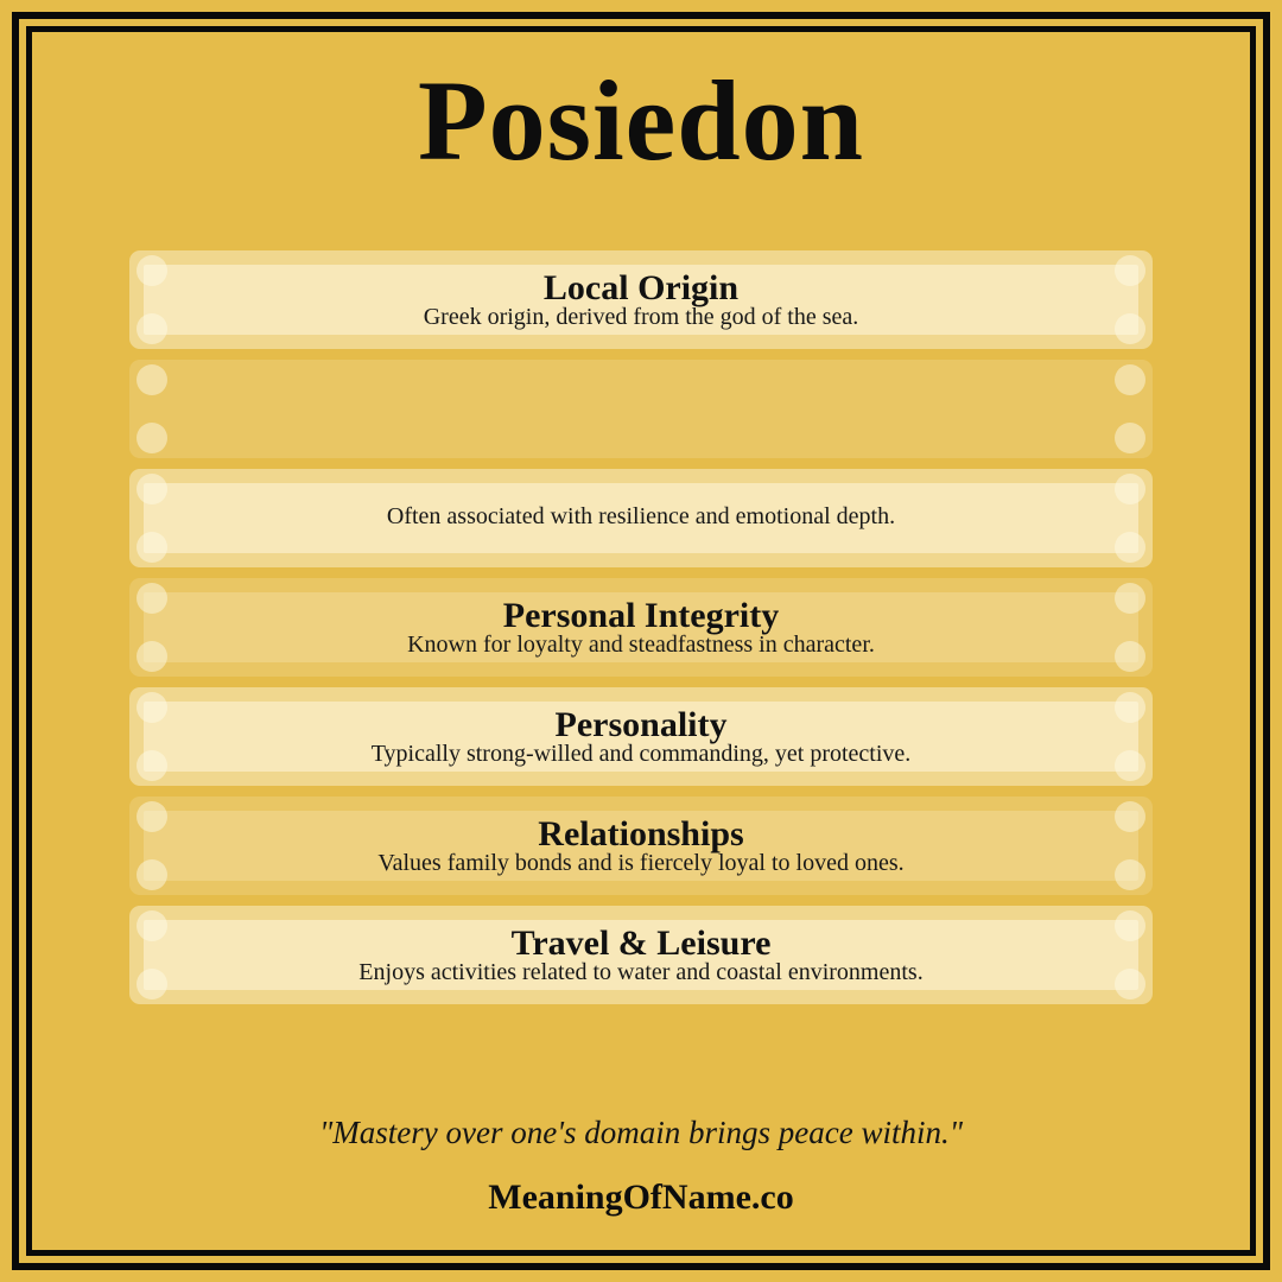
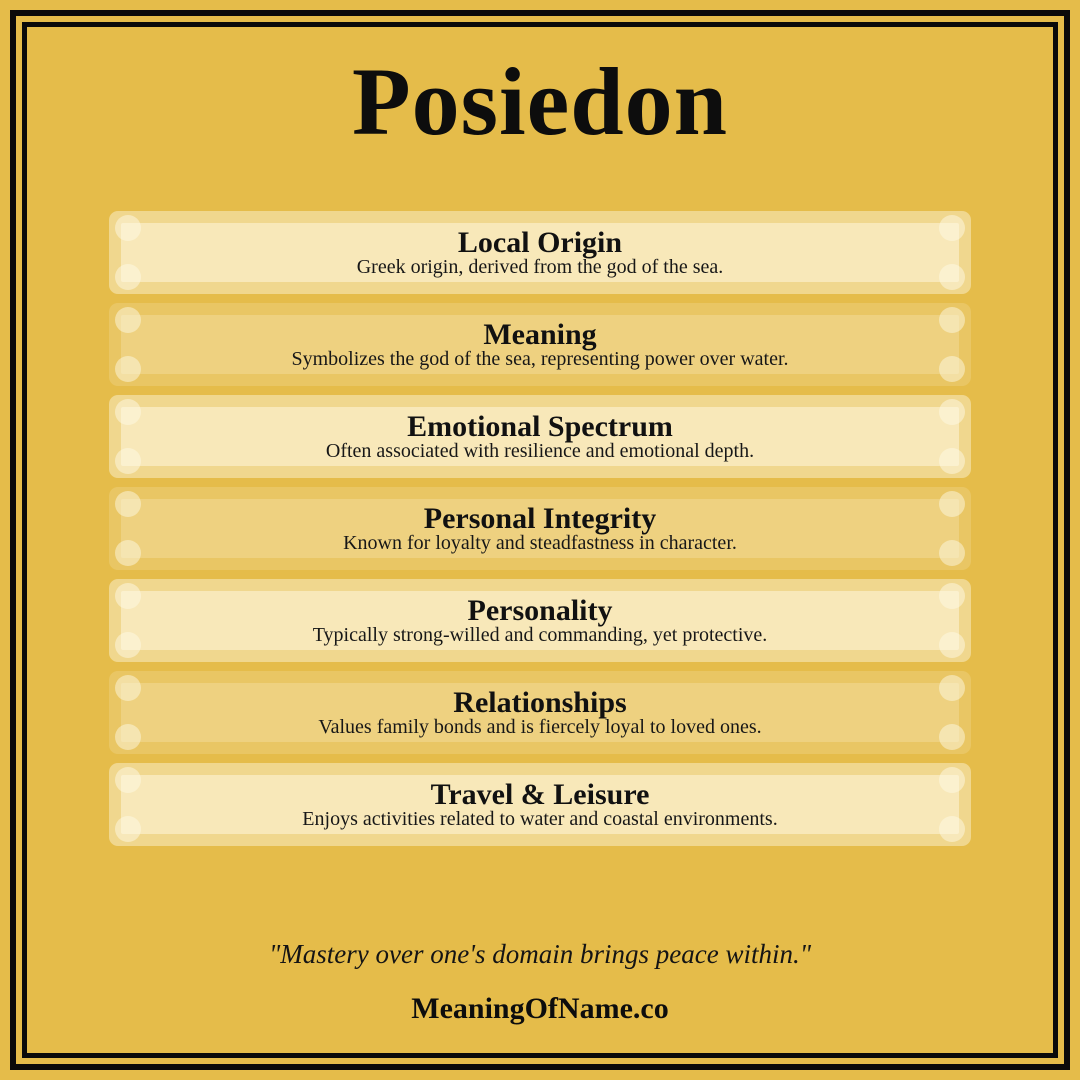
  Posiedon
  Local Origin
  Greek origin, derived from the god of the sea.
+ Meaning
+ Symbolizes the god of the sea, representing power over water.
+ Emotional Spectrum
  Often associated with resilience and emotional depth.
  Personal Integrity
  Known for loyalty and steadfastness in character.
  Personality
  Typically strong-willed and commanding, yet protective.
  Relationships
  Values family bonds and is fiercely loyal to loved ones.
  Travel & Leisure
  Enjoys activities related to water and coastal environments.
  "Mastery over one's domain brings peace within."
  MeaningOfName.co
